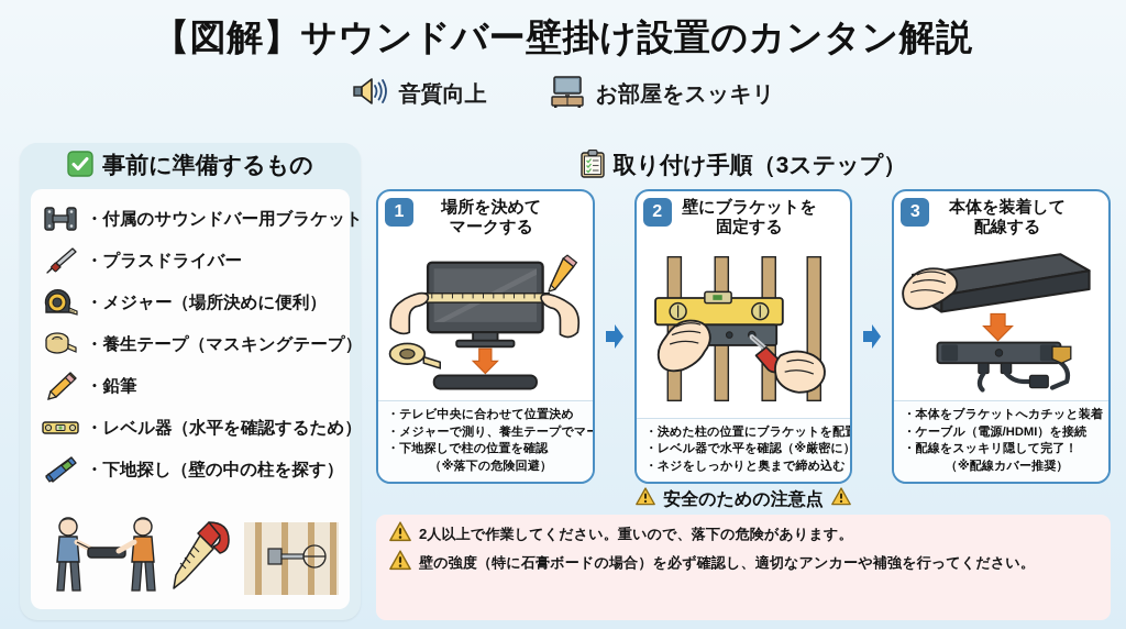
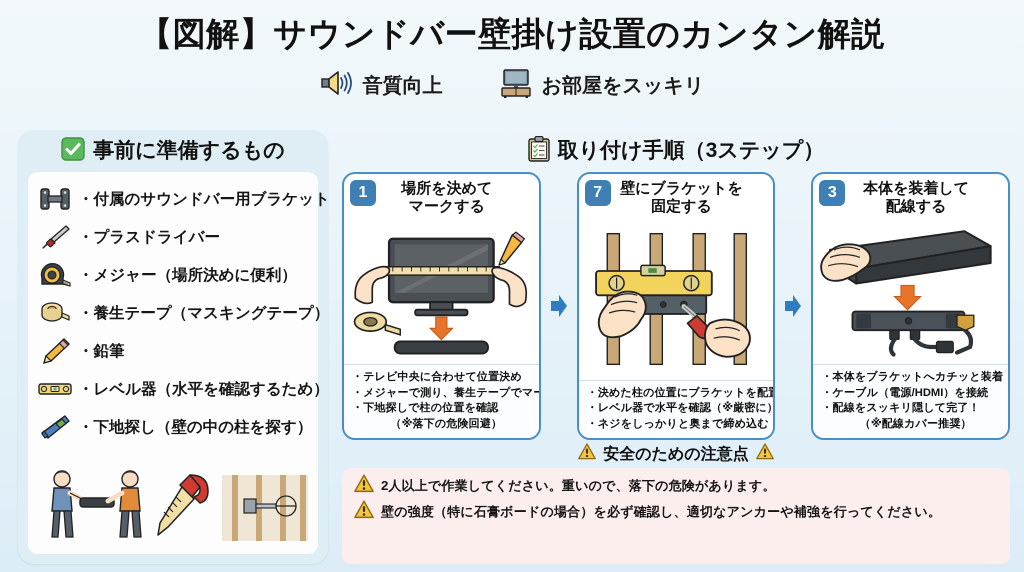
  【図解】サウンドバー壁掛け設置のカンタン解説
  音質向上
  お部屋をスッキリ
  事前に準備するもの
  ・付属のサウンドバー用ブラケット
  ・プラスドライバー
  ・メジャー（場所決めに便利）
  ・養生テープ（マスキングテープ）
  ・鉛筆
  ・レベル器（水平を確認するため）
  ・下地探し（壁の中の柱を探す）
  取り付け手順（3ステップ）
  1
  場所を決めて
  マークする
  ・テレビ中央に合わせて位置決め
  ・メジャーで測り、養生テープでマ
  ・下地探しで柱の位置を確認
  （※落下の危険回避）
- 2
+ 7
  壁にブラケットを
  固定する
  ・決めた柱の位置にブラケットを配
  ・レベル器で水平を確認（※厳密に）
  ・ネジをしっかりと奥まで締め込む
  3
  本体を装着して
  配線する
  ・本体をブラケットへカチッと装着
  ・ケーブル（電源/HDMI）を接続
  ・配線をスッキリ隠して完了！
  （※配線カバー推奨）
  安全のための注意点
  2人以上で作業してください。重いので、落下の危険があります。
  壁の強度（特に石膏ボードの場合）を必ず確認し、適切なアンカーや補強を行ってください。
